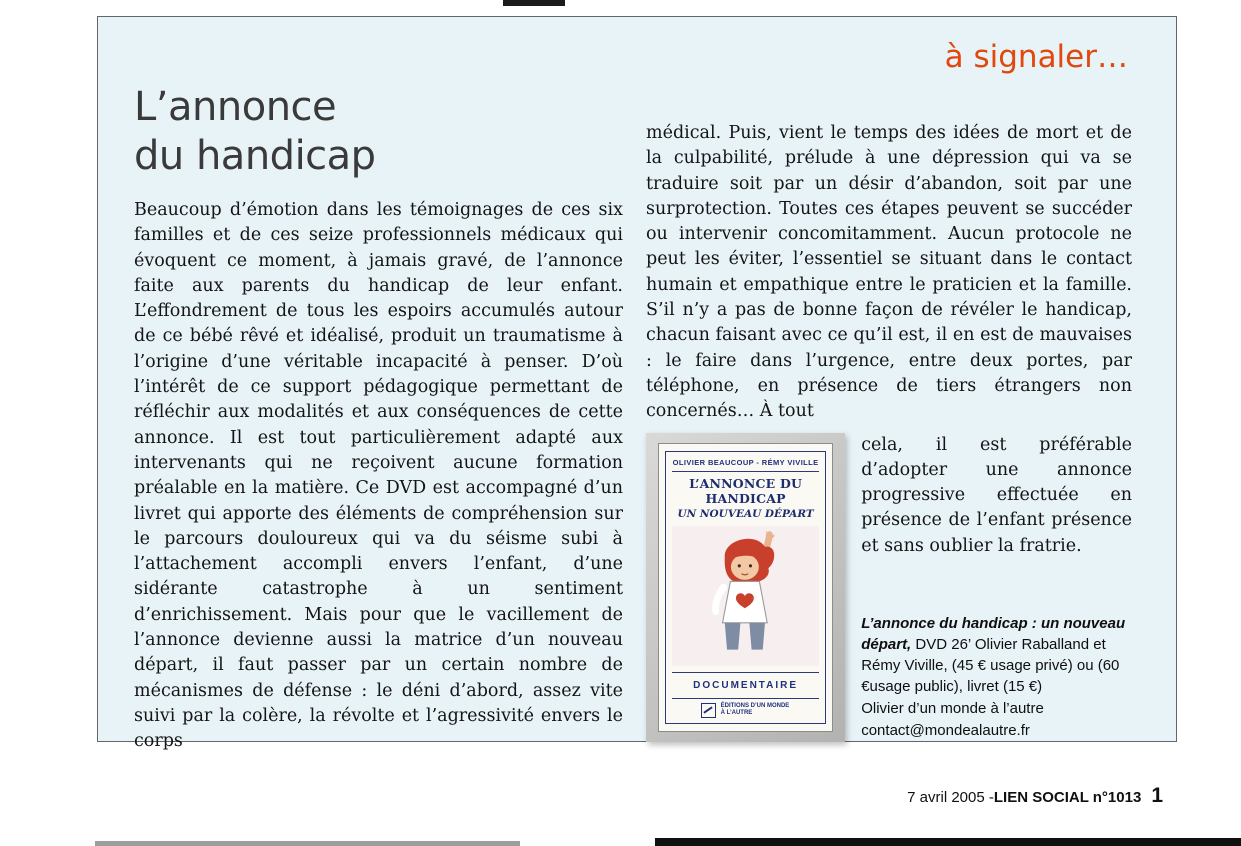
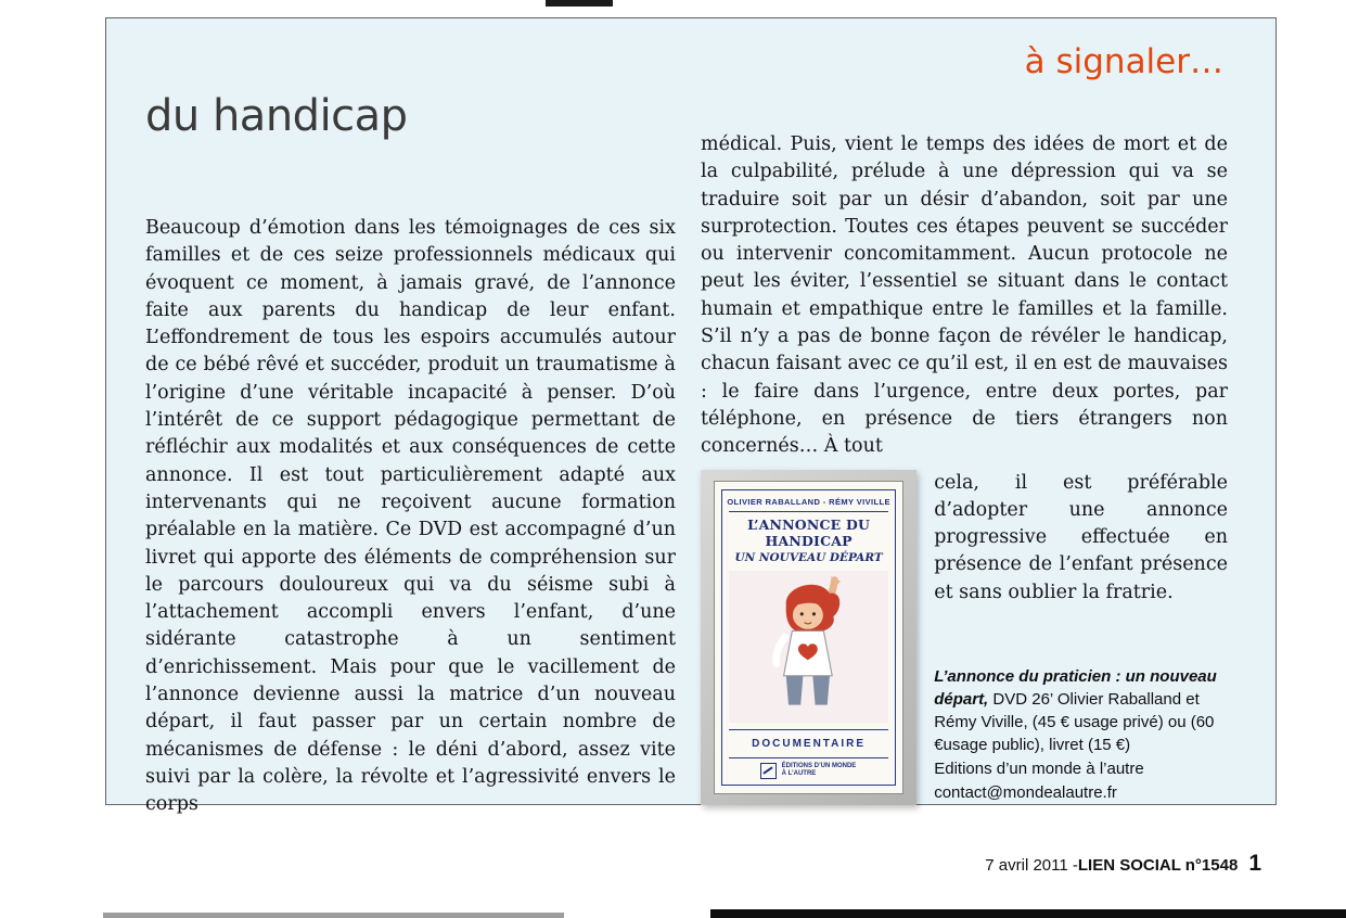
  à signaler…
- L’annonce
  du handicap
- Beaucoup d’émotion dans les témoignages de ces six familles et de ces seize professionnels médicaux qui évoquent ce moment, à jamais gravé, de l’annonce faite aux parents du handicap de leur enfant. L’effondrement de tous les espoirs accumulés autour de ce bébé rêvé et idéalisé, produit un traumatisme à l’origine d’une véritable incapacité à penser. D’où l’intérêt de ce support pédagogique permettant de réfléchir aux modalités et aux conséquences de cette annonce. Il est tout particulièrement adapté aux intervenants qui ne reçoivent aucune formation préalable en la matière. Ce DVD est accompagné d’un livret qui apporte des éléments de compréhension sur le parcours douloureux qui va du séisme subi à l’attachement accompli envers l’enfant, d’une sidérante catastrophe à un sentiment d’enrichissement. Mais pour que le vacillement de l’annonce devienne aussi la matrice d’un nouveau départ, il faut passer par un certain nombre de mécanismes de défense : le déni d’abord, assez vite suivi par la colère, la révolte et l’agressivité envers le corps
+ Beaucoup d’émotion dans les témoignages de ces six familles et de ces seize professionnels médicaux qui évoquent ce moment, à jamais gravé, de l’annonce faite aux parents du handicap de leur enfant. L’effondrement de tous les espoirs accumulés autour de ce bébé rêvé et succéder, produit un traumatisme à l’origine d’une véritable incapacité à penser. D’où l’intérêt de ce support pédagogique permettant de réfléchir aux modalités et aux conséquences de cette annonce. Il est tout particulièrement adapté aux intervenants qui ne reçoivent aucune formation préalable en la matière. Ce DVD est accompagné d’un livret qui apporte des éléments de compréhension sur le parcours douloureux qui va du séisme subi à l’attachement accompli envers l’enfant, d’une sidérante catastrophe à un sentiment d’enrichissement. Mais pour que le vacillement de l’annonce devienne aussi la matrice d’un nouveau départ, il faut passer par un certain nombre de mécanismes de défense : le déni d’abord, assez vite suivi par la colère, la révolte et l’agressivité envers le corps
- médical. Puis, vient le temps des idées de mort et de la culpabilité, prélude à une dépression qui va se traduire soit par un désir d’abandon, soit par une surprotection. Toutes ces étapes peuvent se succéder ou intervenir concomitamment. Aucun protocole ne peut les éviter, l’essentiel se situant dans le contact humain et empathique entre le praticien et la famille. S’il n’y a pas de bonne façon de révéler le handicap, chacun faisant avec ce qu’il est, il en est de mauvaises : le faire dans l’urgence, entre deux portes, par téléphone, en présence de tiers étrangers non concernés… À tout
+ médical. Puis, vient le temps des idées de mort et de la culpabilité, prélude à une dépression qui va se traduire soit par un désir d’abandon, soit par une surprotection. Toutes ces étapes peuvent se succéder ou intervenir concomitamment. Aucun protocole ne peut les éviter, l’essentiel se situant dans le contact humain et empathique entre le familles et la famille. S’il n’y a pas de bonne façon de révéler le handicap, chacun faisant avec ce qu’il est, il en est de mauvaises : le faire dans l’urgence, entre deux portes, par téléphone, en présence de tiers étrangers non concernés… À tout
- OLIVIER BEAUCOUP - RÉMY VIVILLE
+ OLIVIER RABALLAND - RÉMY VIVILLE
  L’ANNONCE DU HANDICAP
  UN NOUVEAU DÉPART
  DOCUMENTAIRE
  cela, il est préférable d’adopter une annonce progressive effectuée en présence de l’enfant présence et sans oublier la fratrie.
- L’annonce du handicap : un nouveau départ, DVD 26’ Olivier Raballand et Rémy Viville, (45 € usage privé) ou (60 €usage public), livret (15 €)
+ L’annonce du praticien : un nouveau départ, DVD 26’ Olivier Raballand et Rémy Viville, (45 € usage privé) ou (60 €usage public), livret (15 €)
- Olivier d’un monde à l’autre
+ Editions d’un monde à l’autre
  contact@mondealautre.fr
- 7 avril 2005 -
+ 7 avril 2011 -
- LIEN SOCIAL n°1013
+ LIEN SOCIAL n°1548
  1
